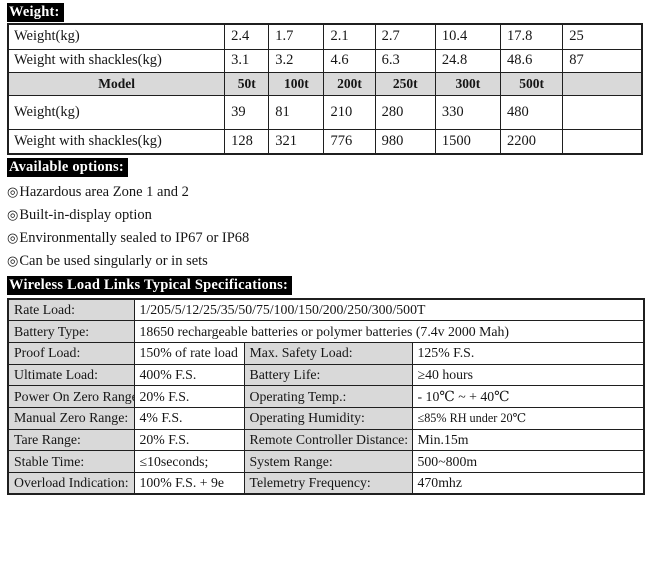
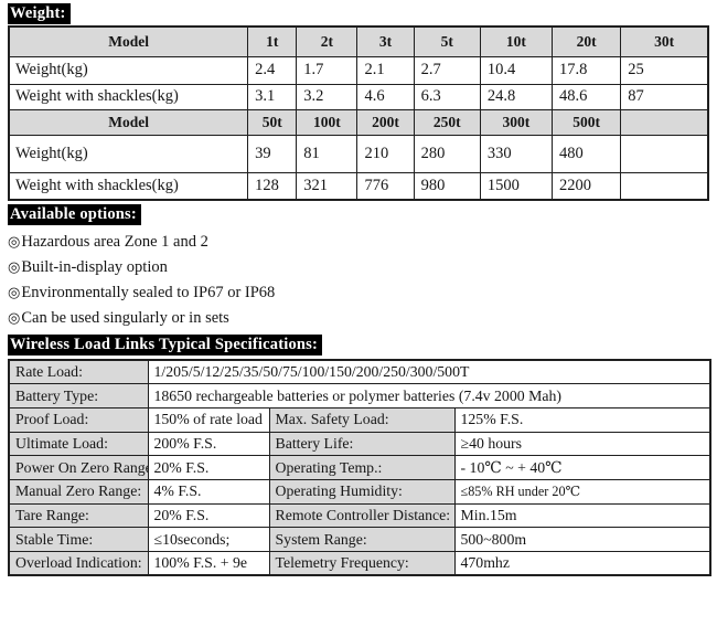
  Weight:
+ Model	1t	2t	3t	5t	10t	20t	30t
  Weight(kg)	2.4	1.7	2.1	2.7	10.4	17.8	25
  Weight with shackles(kg)	3.1	3.2	4.6	6.3	24.8	48.6	87
  Model	50t	100t	200t	250t	300t	500t
  Weight(kg)	39	81	210	280	330	480
  Weight with shackles(kg)	128	321	776	980	1500	2200
  Available options:
  ◎Hazardous area Zone 1 and 2
  ◎Built-in-display option
  ◎Environmentally sealed to IP67 or IP68
  ◎Can be used singularly or in sets
  Wireless Load Links Typical Specifications:
  Rate Load:	1/205/5/12/25/35/50/75/100/150/200/250/300/500T
  Battery Type:	18650 rechargeable batteries or polymer batteries (7.4v 2000 Mah)
  Proof Load:	150% of rate load	Max. Safety Load:	125% F.S.
- Ultimate Load:	400% F.S.	Battery Life:	≥40 hours
+ Ultimate Load:	200% F.S.	Battery Life:	≥40 hours
  Power On Zero Rang	20% F.S.	Operating Temp.:	- 10℃ ~ + 40℃
  Manual Zero Range:	4% F.S.	Operating Humidity:	≤85% RH under 20℃
  Tare Range:	20% F.S.	Remote Controller Distance:	Min.15m
  Stable Time:	≤10seconds;	System Range:	500~800m
  Overload Indication:	100% F.S. + 9e	Telemetry Frequency:	470mhz
